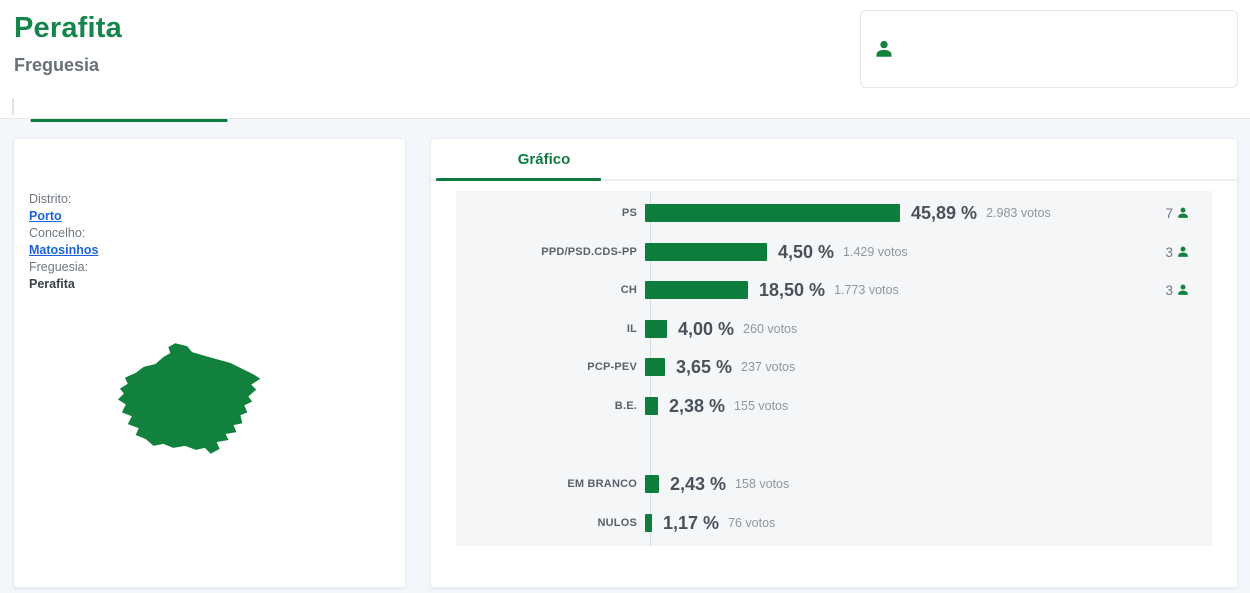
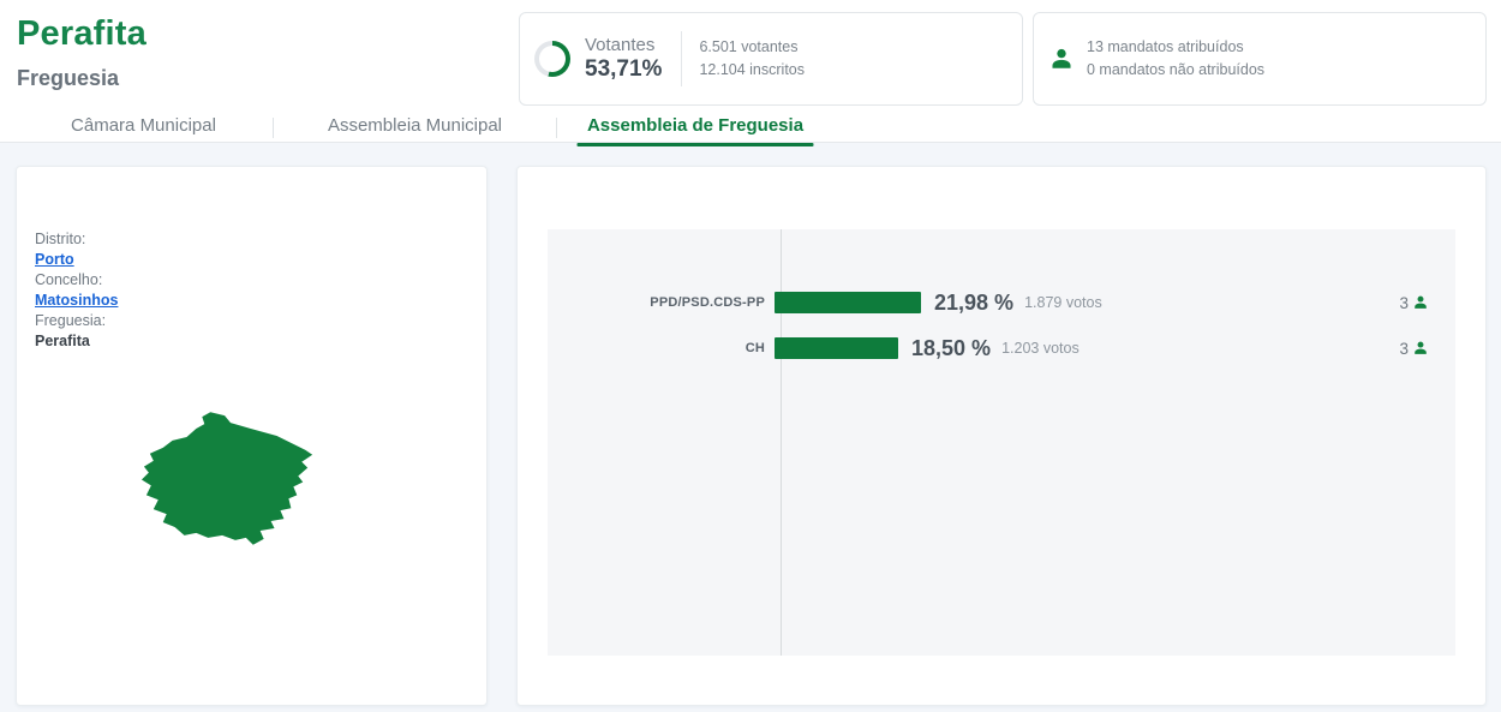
  Perafita
  Freguesia
+ Votantes
+ 53,71%
+ 6.501 votantes
+ 12.104 inscritos
+ 13 mandatos atribuídos
+ 0 mandatos não atribuídos
+ Câmara Municipal
+ Assembleia Municipal
+ Assembleia de Freguesia
  Distrito:
  Porto
  Concelho:
  Matosinhos
  Freguesia:
  Perafita
- Gráfico
- PS
- 45,89 %
- 2.983 votos
- 7
  PPD/PSD.CDS-PP
- 4,50 %
+ 21,98 %
- 1.429 votos
+ 1.879 votos
  3
  CH
  18,50 %
- 1.773 votos
+ 1.203 votos
  3
- IL
- 4,00 %
- 260 votos
- PCP-PEV
- 3,65 %
- 237 votos
- B.E.
- 2,38 %
- 155 votos
- EM BRANCO
- 2,43 %
- 158 votos
- NULOS
- 1,17 %
- 76 votos
